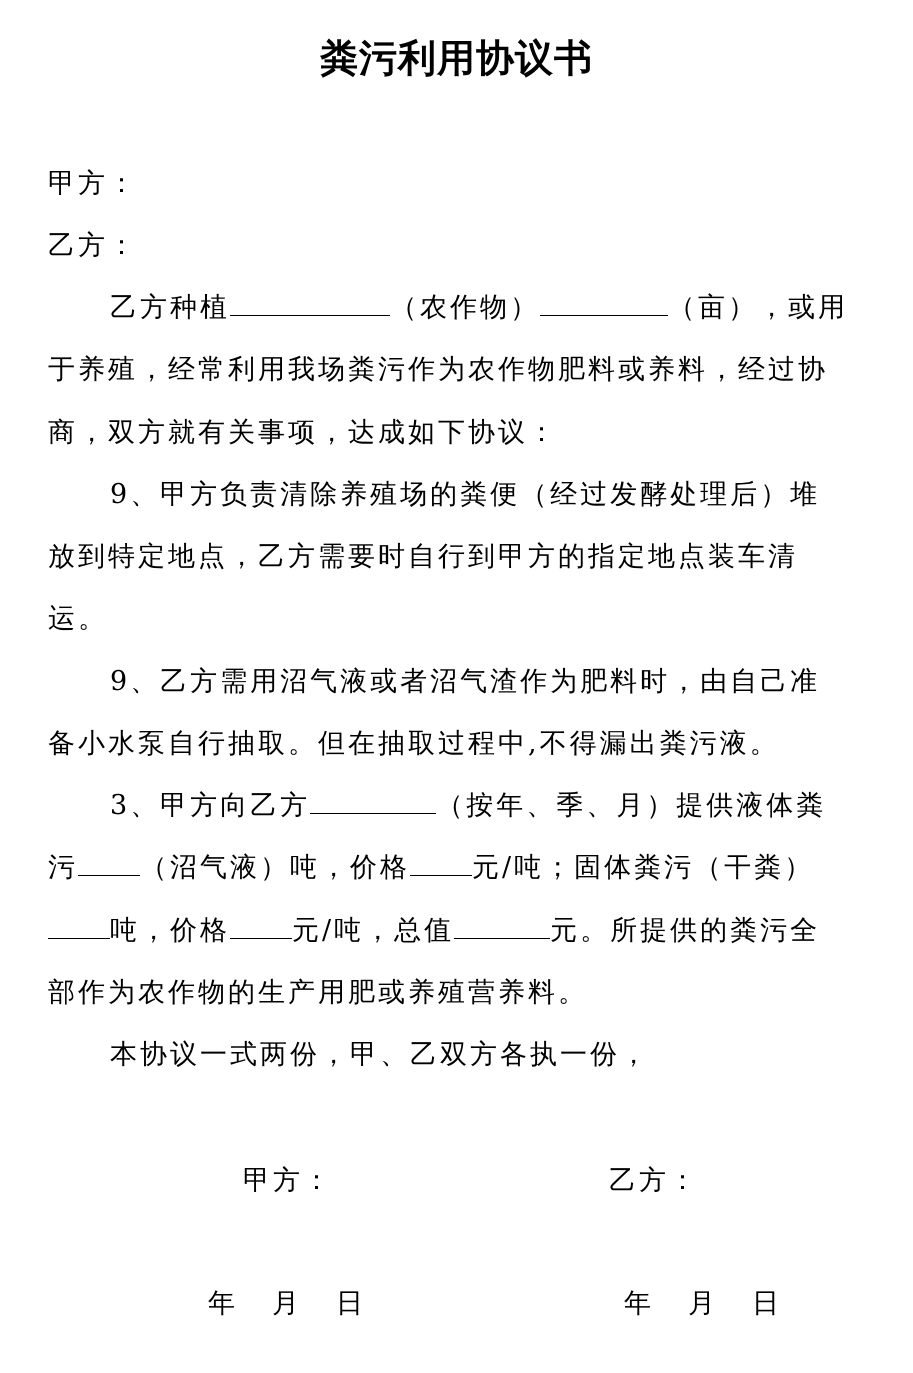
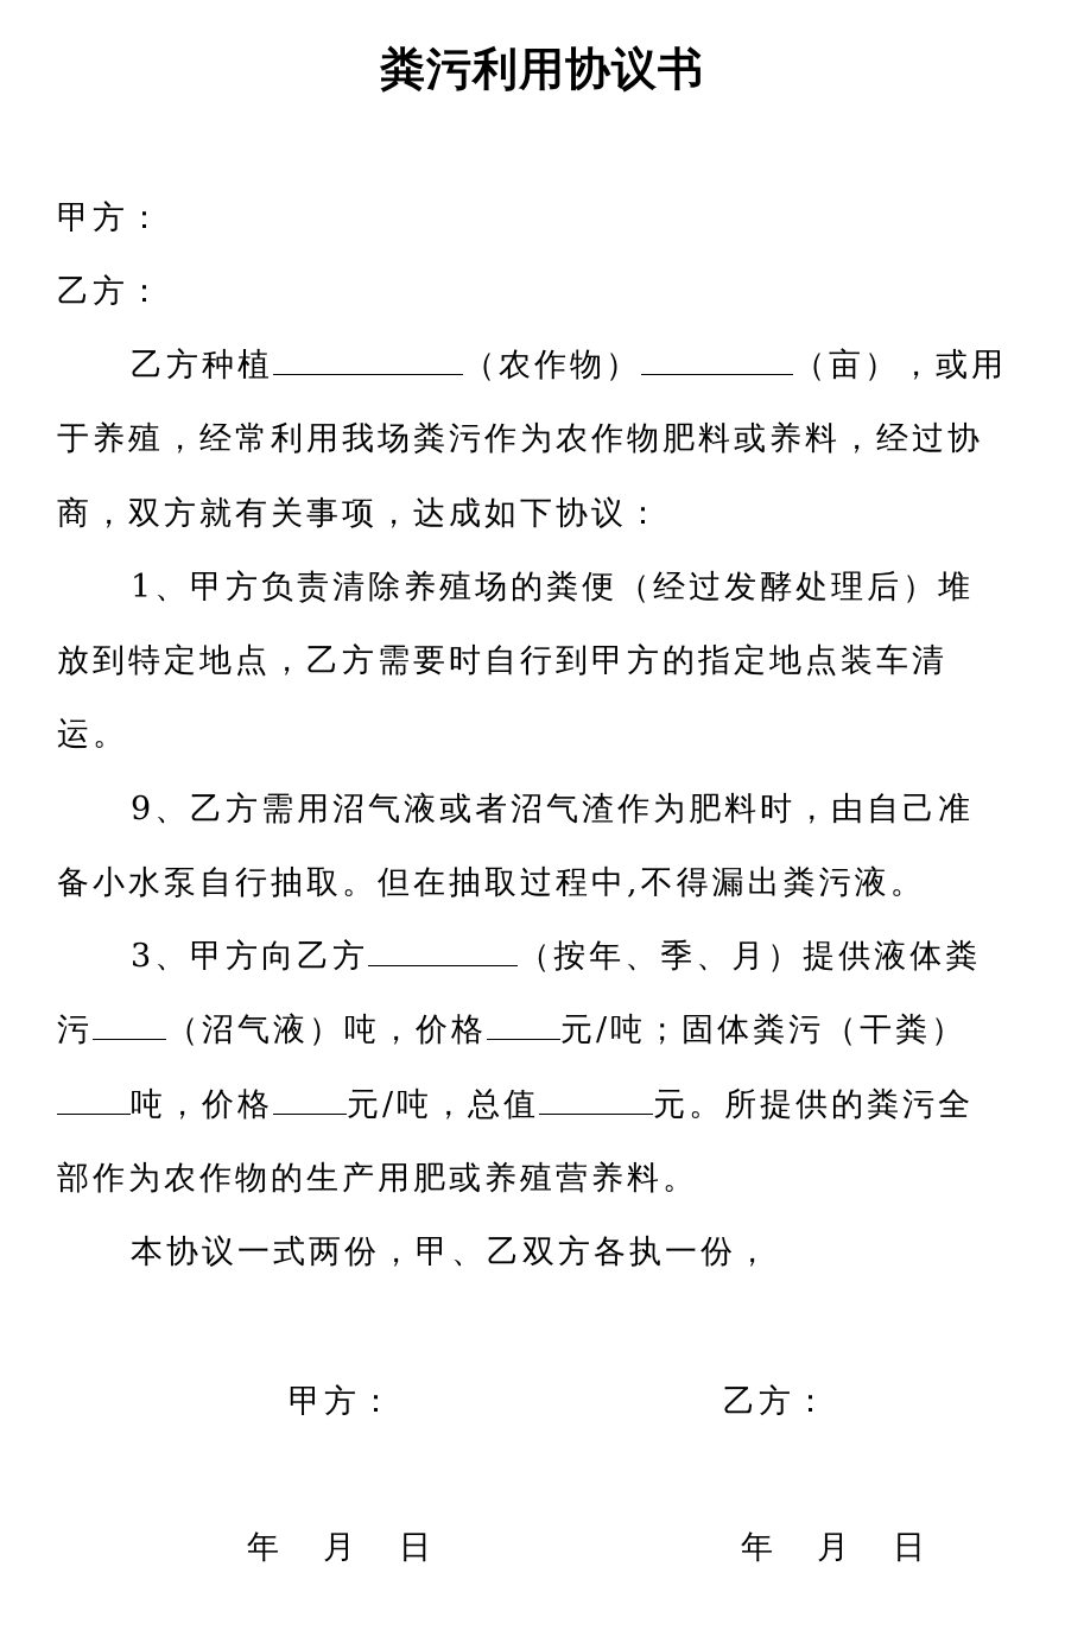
  粪污利用协议书
  甲方：
  乙方：
  乙方种植 （农作物） （亩），或用
  于养殖，经常利用我场粪污作为农作物肥料或养料，经过协
  商，双方就有关事项，达成如下协议：
- 9、甲方负责清除养殖场的粪便（经过发酵处理后）堆
+ 1、甲方负责清除养殖场的粪便（经过发酵处理后）堆
  放到特定地点，乙方需要时自行到甲方的指定地点装车清
  运。
  9、乙方需用沼气液或者沼气渣作为肥料时，由自己准
  备小水泵自行抽取。但在抽取过程中,不得漏出粪污液。
  3、甲方向乙方 （按年、季、月）提供液体粪
  污 （沼气液）吨，价格 元/吨；固体粪污（干粪）
  吨，价格 元/吨，总值 元。所提供的粪污全
  部作为农作物的生产用肥或养殖营养料。
  本协议一式两份，甲、乙双方各执一份，
  甲方：
  乙方：
  年 月 日
  年 月 日
